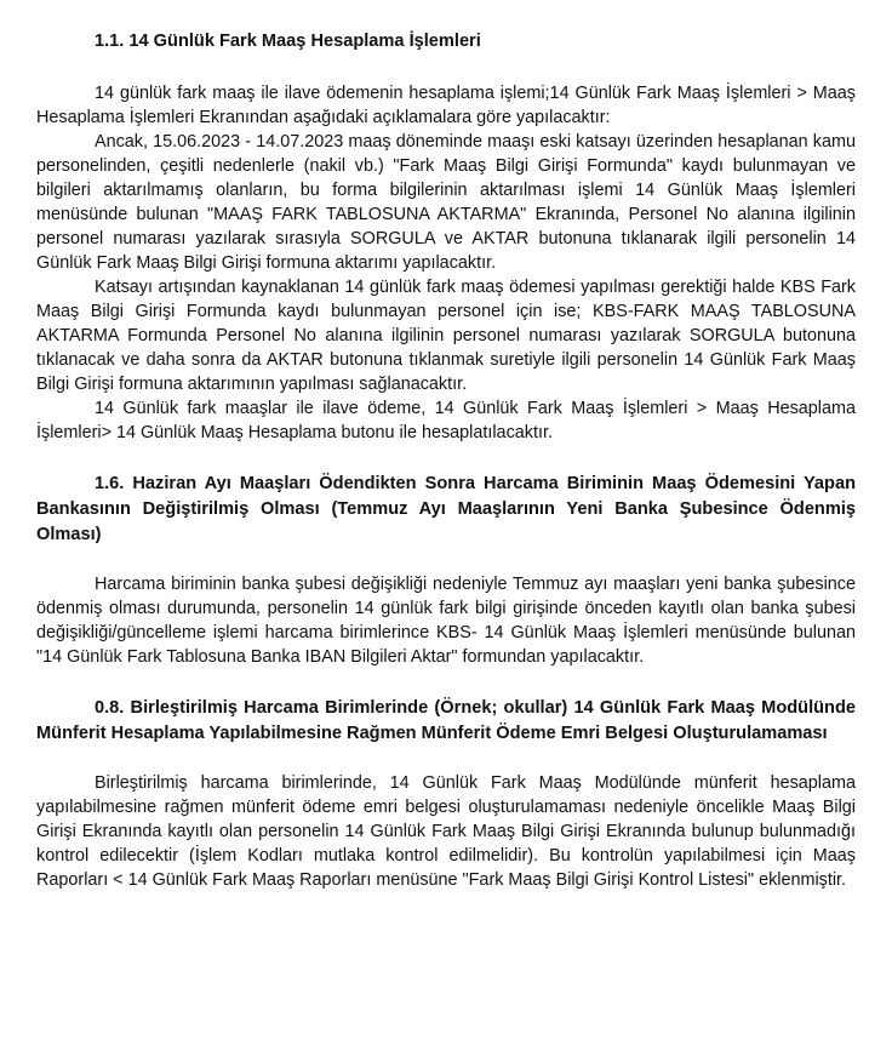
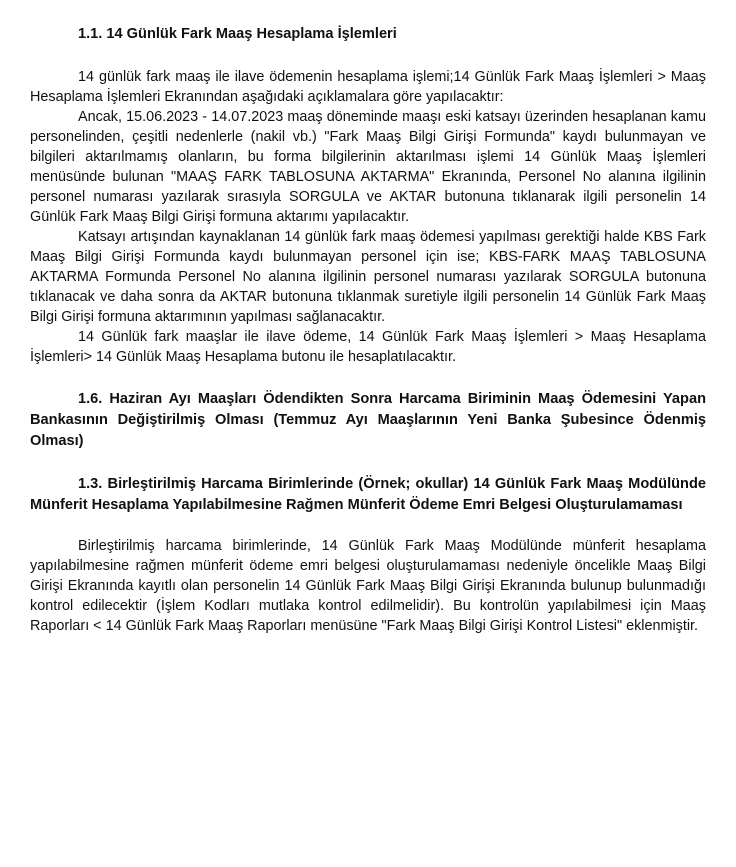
  1.1. 14 Günlük Fark Maaş Hesaplama İşlemleri
  14 günlük fark maaş ile ilave ödemenin hesaplama işlemi;14 Günlük Fark Maaş İşlemleri > Maaş Hesaplama İşlemleri Ekranından aşağıdaki açıklamalara göre yapılacaktır:
  Ancak, 15.06.2023 - 14.07.2023 maaş döneminde maaşı eski katsayı üzerinden hesaplanan kamu personelinden, çeşitli nedenlerle (nakil vb.) "Fark Maaş Bilgi Girişi Formunda" kaydı bulunmayan ve bilgileri aktarılmamış olanların, bu forma bilgilerinin aktarılması işlemi 14 Günlük Maaş İşlemleri menüsünde bulunan "MAAŞ FARK TABLOSUNA AKTARMA" Ekranında, Personel No alanına ilgilinin personel numarası yazılarak sırasıyla SORGULA ve AKTAR butonuna tıklanarak ilgili personelin 14 Günlük Fark Maaş Bilgi Girişi formuna aktarımı yapılacaktır.
  Katsayı artışından kaynaklanan 14 günlük fark maaş ödemesi yapılması gerektiği halde KBS Fark Maaş Bilgi Girişi Formunda kaydı bulunmayan personel için ise; KBS-FARK MAAŞ TABLOSUNA AKTARMA Formunda Personel No alanına ilgilinin personel numarası yazılarak SORGULA butonuna tıklanacak ve daha sonra da AKTAR butonuna tıklanmak suretiyle ilgili personelin 14 Günlük Fark Maaş Bilgi Girişi formuna aktarımının yapılması sağlanacaktır.
  14 Günlük fark maaşlar ile ilave ödeme, 14 Günlük Fark Maaş İşlemleri > Maaş Hesaplama İşlemleri> 14 Günlük Maaş Hesaplama butonu ile hesaplatılacaktır.
  1.6. Haziran Ayı Maaşları Ödendikten Sonra Harcama Biriminin Maaş Ödemesini Yapan Bankasının Değiştirilmiş Olması (Temmuz Ayı Maaşlarının Yeni Banka Şubesince Ödenmiş Olması)
- Harcama biriminin banka şubesi değişikliği nedeniyle Temmuz ayı maaşları yeni banka şubesince ödenmiş olması durumunda, personelin 14 günlük fark bilgi girişinde önceden kayıtlı olan banka şubesi değişikliği/güncelleme işlemi harcama birimlerince KBS- 14 Günlük Maaş İşlemleri menüsünde bulunan "14 Günlük Fark Tablosuna Banka IBAN Bilgileri Aktar" formundan yapılacaktır.
- 0.8. Birleştirilmiş Harcama Birimlerinde (Örnek; okullar) 14 Günlük Fark Maaş Modülünde Münferit Hesaplama Yapılabilmesine Rağmen Münferit Ödeme Emri Belgesi Oluşturulamaması
+ 1.3. Birleştirilmiş Harcama Birimlerinde (Örnek; okullar) 14 Günlük Fark Maaş Modülünde Münferit Hesaplama Yapılabilmesine Rağmen Münferit Ödeme Emri Belgesi Oluşturulamaması
  Birleştirilmiş harcama birimlerinde, 14 Günlük Fark Maaş Modülünde münferit hesaplama yapılabilmesine rağmen münferit ödeme emri belgesi oluşturulamaması nedeniyle öncelikle Maaş Bilgi Girişi Ekranında kayıtlı olan personelin 14 Günlük Fark Maaş Bilgi Girişi Ekranında bulunup bulunmadığı kontrol edilecektir (İşlem Kodları mutlaka kontrol edilmelidir). Bu kontrolün yapılabilmesi için Maaş Raporları < 14 Günlük Fark Maaş Raporları menüsüne "Fark Maaş Bilgi Girişi Kontrol Listesi" eklenmiştir.
